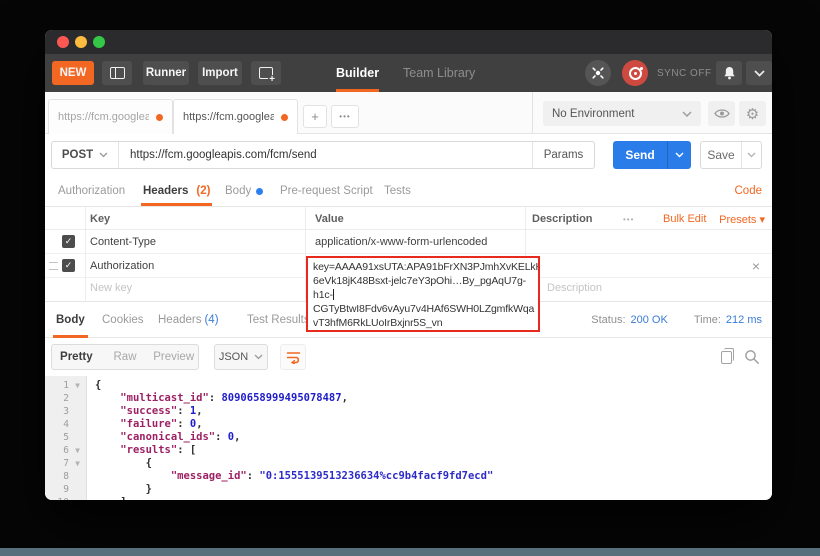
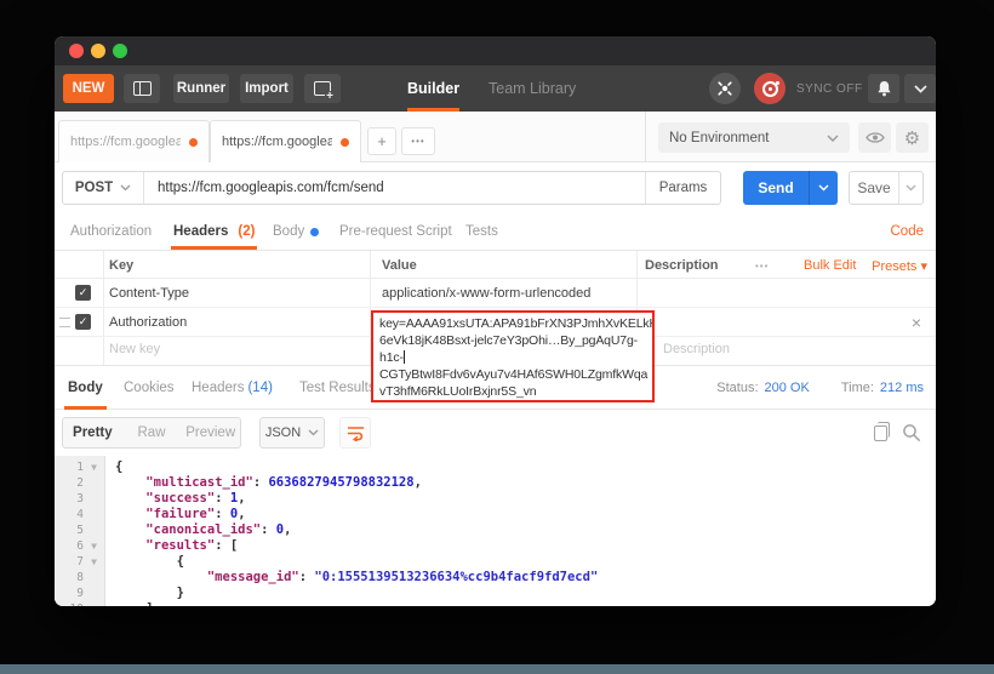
  NEW
  Runner
  Import
  Builder
  Team Library
  SYNC OFF
  https://fcm.googlea
  https://fcm.googlea
  +
  •••
  No Environment
  ⚙
  POST
  https://fcm.googleapis.com/fcm/send
  Params
  Send
  Save
  Authorization
  Headers
  (2)
  Body
  Pre-request Script
  Tests
  Code
  Key
  Value
  Description
  •••
  Bulk Edit
  Presets ▾
  ✓
  Content-Type
  application/x-www-form-urlencoded
  ✓
  Authorization
  ×
  New key
  Description
  key=AAAA91xsUTA:APA91bFrXN3PJmhXvKELk
  6eVk18jK48Bsxt-jelc7eY3pOhi…By_pgAqU7g-
  h1c-
  CGTyBtwI8Fdv6vAyu7v4HAf6SWH0LZgmfkWqa
  vT3hfM6RkLUoIrBxjnr5S_vn
  Body
  Cookies
  Headers
- (4)
+ (14)
  Test Result
  Status:
  200 OK
  Time:
  212 ms
  Pretty
  Raw
  Preview
  JSON
  1
  ▼
  {
  2
- "multicast_id": 8090658999495078487,
+ "multicast_id": 6636827945798832128,
  3
  "success": 1,
  4
  "failure": 0,
  5
  "canonical_ids": 0,
  6
  ▼
  "results": [
  7
  ▼
  {
  8
  "message_id": "0:1555139513236634%cc9b4facf9fd7ecd"
  9
  }
